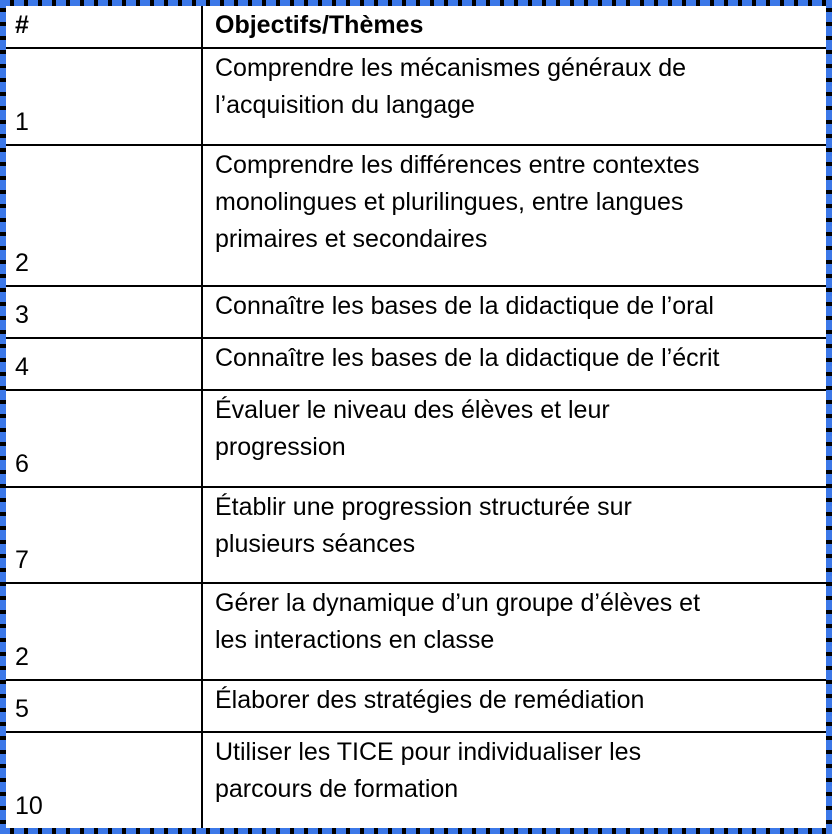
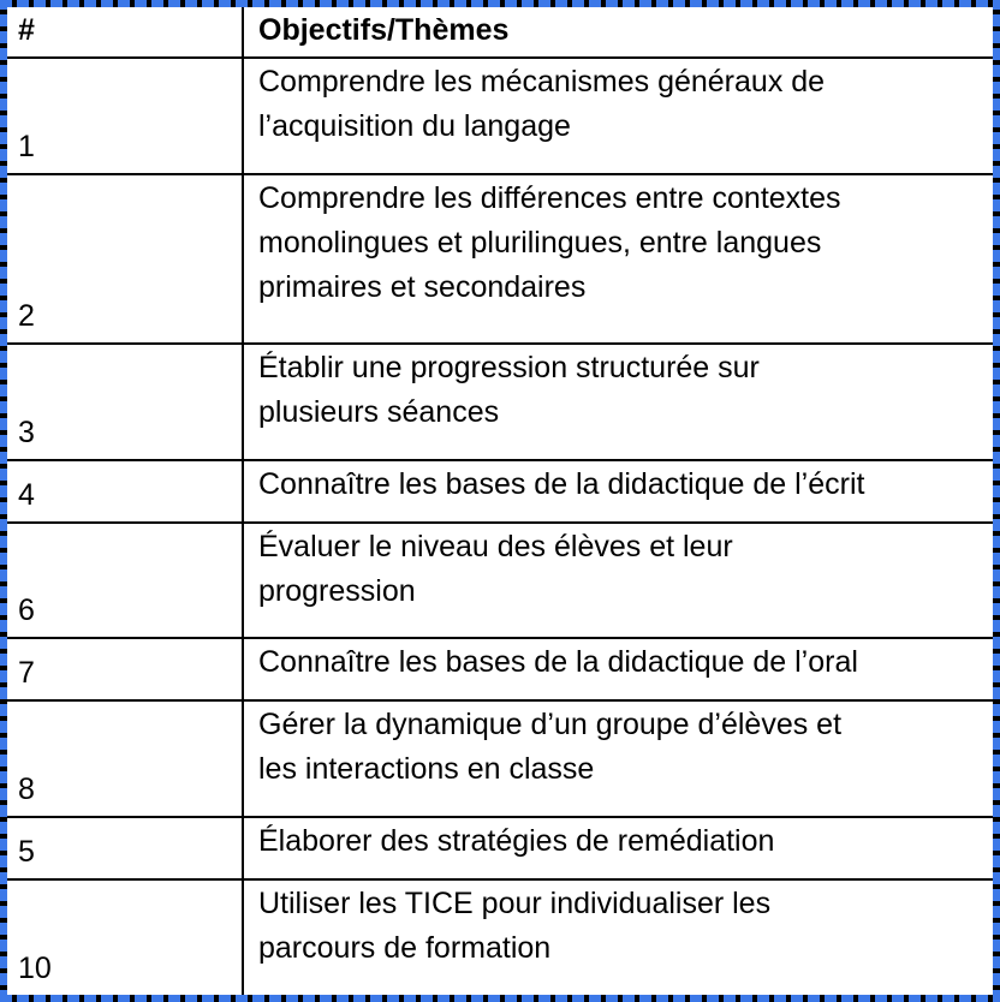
  #	Objectifs/Thèmes
  1	Comprendre les mécanismes généraux de l’acquisition du langage
  2	Comprendre les différences entre contextes monolingues et plurilingues, entre langues primaires et secondaires
- 3	Connaître les bases de la didactique de l’oral
+ 3	Établir une progression structurée sur plusieurs séances
  4	Connaître les bases de la didactique de l’écrit
  6	Évaluer le niveau des élèves et leur progression
- 7	Établir une progression structurée sur plusieurs séances
+ 7	Connaître les bases de la didactique de l’oral
- 2	Gérer la dynamique d’un groupe d’élèves et les interactions en classe
+ 8	Gérer la dynamique d’un groupe d’élèves et les interactions en classe
  5	Élaborer des stratégies de remédiation
  10	Utiliser les TICE pour individualiser les parcours de formation
